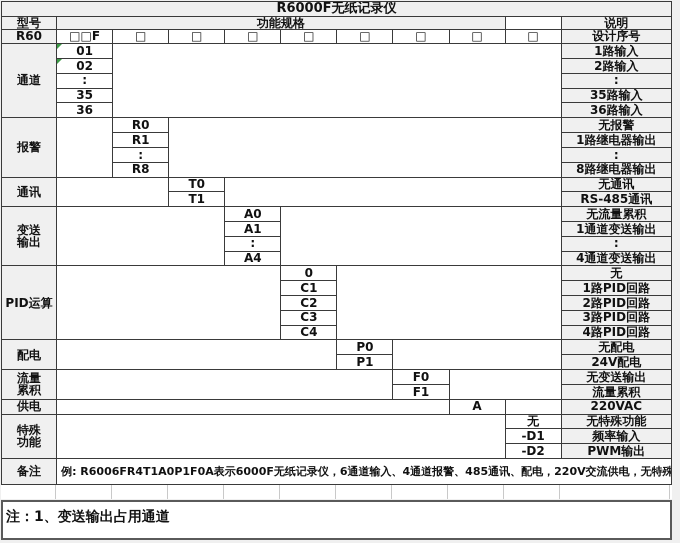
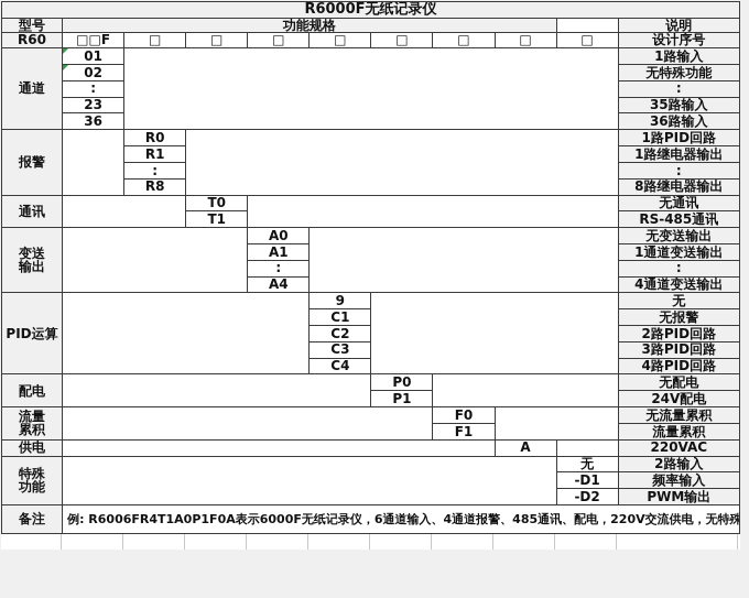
  R6000F无纸记录仪
  型号	功能规格		说明
  R60	□□F	□	□	□	□	□	□	□	□	设计序号
  通道	01		1路输入
- 02	2路输入
+ 02	无特殊功能
  :	:
- 35	35路输入
+ 23	35路输入
  36	36路输入
- 报警		R0		无报警
+ 报警		R0		1路PID回路
  R1	1路继电器输出
  :	:
  R8	8路继电器输出
  通讯		T0		无通讯
  T1	RS-485通讯
- 变送 输出		A0		无流量累积
+ 变送 输出		A0		无变送输出
  A1	1通道变送输出
  :	:
  A4	4通道变送输出
- PID运算		0		无
+ PID运算		9		无
- C1	1路PID回路
+ C1	无报警
  C2	2路PID回路
  C3	3路PID回路
  C4	4路PID回路
  配电		P0		无配电
  P1	24V配电
- 流量 累积		F0		无变送输出
+ 流量 累积		F0		无流量累积
  F1	流量累积
  供电		A		220VAC
- 特殊 功能		无	无特殊功能
+ 特殊 功能		无	2路输入
  -D1	频率输入
  -D2	PWM输出
  备注	例: R6006FR4T1A0P1F0A表示6000F无纸记录仪，6通道输入、4通道报警、485通讯、配电，220V交流供电，无特殊
- 注：1、变送输出占用通道
